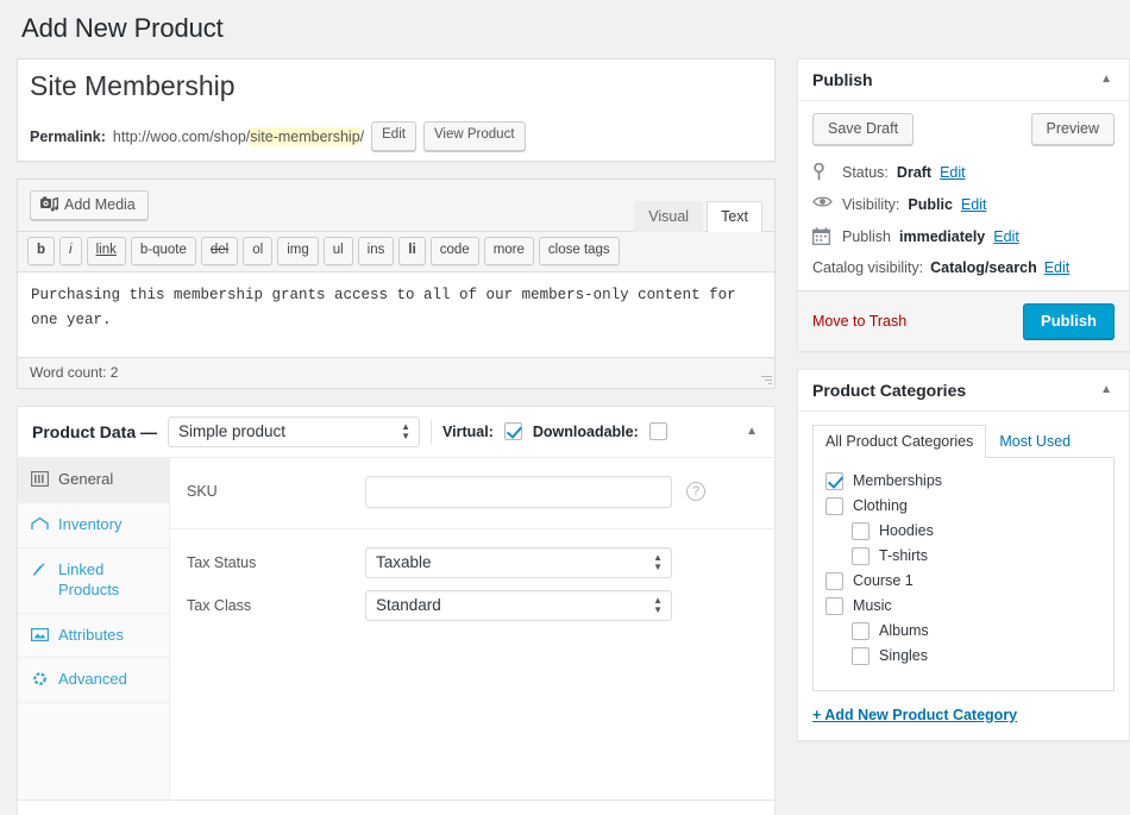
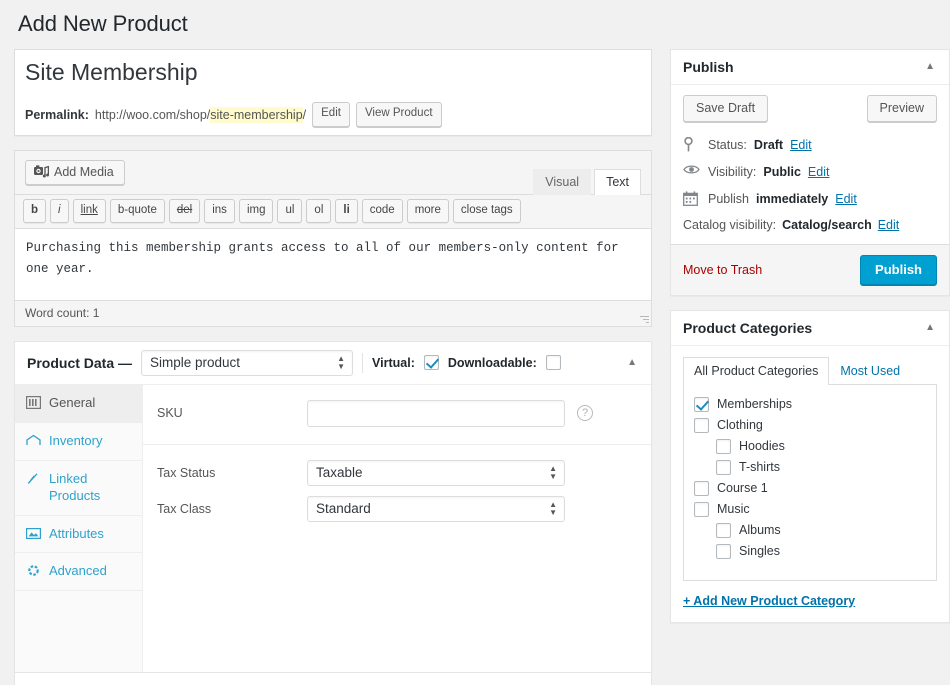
  Add New Product
  Site Membership
  Permalink:
  http://woo.com/shop/site-membership/
  Edit
  View Product
  Add Media
  Visual
  Text
  b
  i
  link
  b-quote
  del
- ol
+ ins
  img
  ul
- ins
+ ol
  li
  code
  more
  close tags
  Purchasing this membership grants access to all of our members-only content for one year.
- Word count: 2
+ Word count: 1
  Product Data —
  Simple product
  ▲
  ▼
  Virtual:
  Downloadable:
  ▲
  General
  Inventory
  Linked Products
  Attributes
  Advanced
  SKU
  ?
  Tax Status
  Taxable
  ▲
  ▼
  Tax Class
  Standard
  ▲
  ▼
  Publish
  ▲
  Save Draft
  Preview
  Status:
  Draft
  Edit
  Visibility:
  Public
  Edit
  Publish
  immediately
  Edit
  Catalog visibility:
  Catalog/search
  Edit
  Move to Trash
  Publish
  Product Categories
  ▲
  All Product Categories
  Most Used
  Memberships
  Clothing
  Hoodies
  T-shirts
  Course 1
  Music
  Albums
  Singles
  + Add New Product Category
